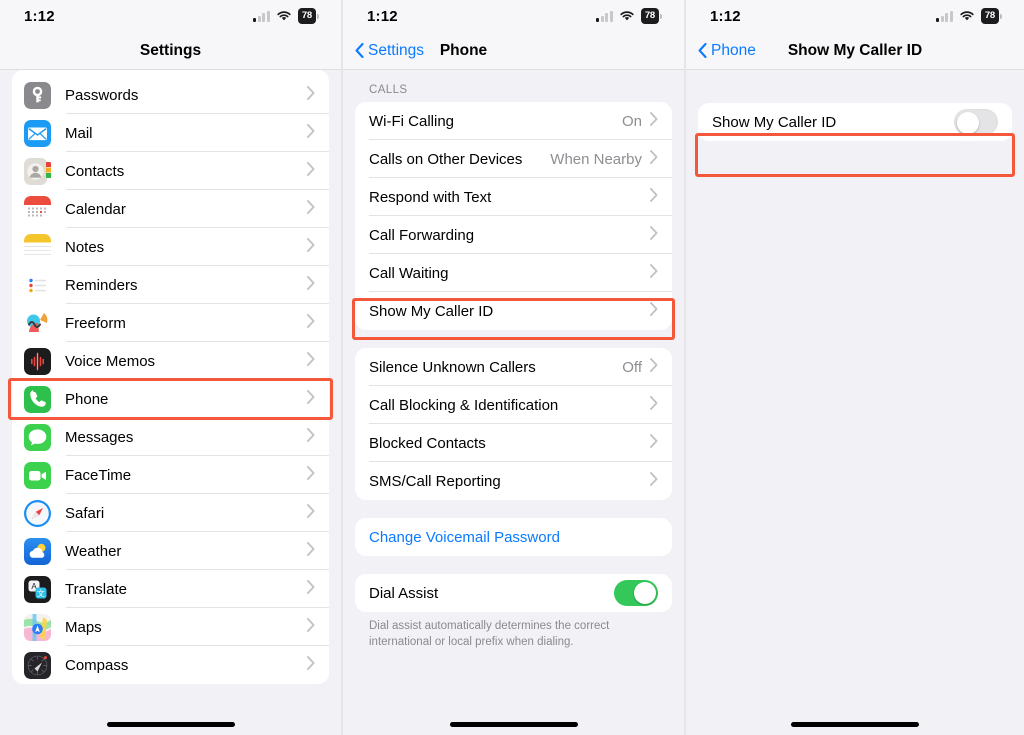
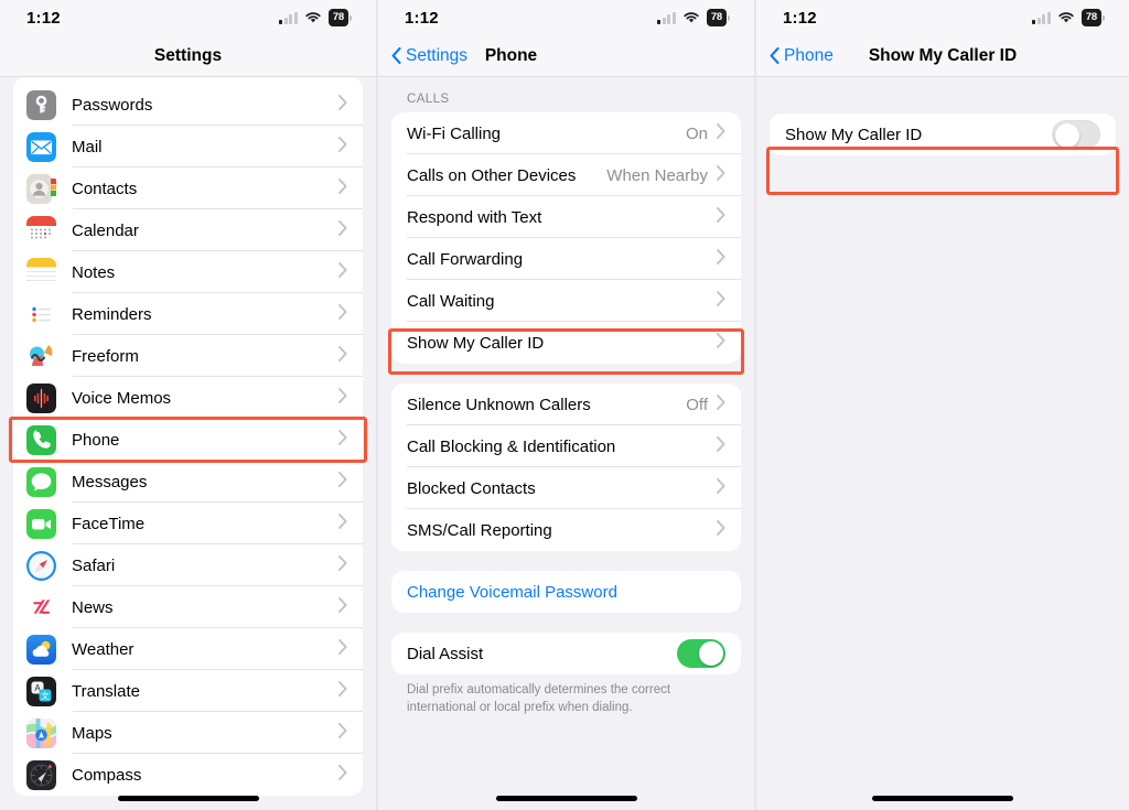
  1:12
  78
  Settings
  Passwords
  Mail
  Contacts
  Calendar
  Notes
  Reminders
  Freeform
  Voice Memos
  Phone
  Messages
  FaceTime
  Safari
+ News
  Weather
  A
  文
  Translate
  Maps
  Compass
  1:12
  78
  Settings
  Phone
  CALLS
  Wi-Fi Calling
  On
  Calls on Other Devices
  When Nearby
  Respond with Text
  Call Forwarding
  Call Waiting
  Show My Caller ID
  Silence Unknown Callers
  Off
  Call Blocking & Identification
  Blocked Contacts
  SMS/Call Reporting
  Change Voicemail Password
  Dial Assist
- Dial assist automatically determines the correct international or local prefix when dialing.
+ Dial prefix automatically determines the correct international or local prefix when dialing.
  1:12
  78
  Phone
  Show My Caller ID
  Show My Caller ID
